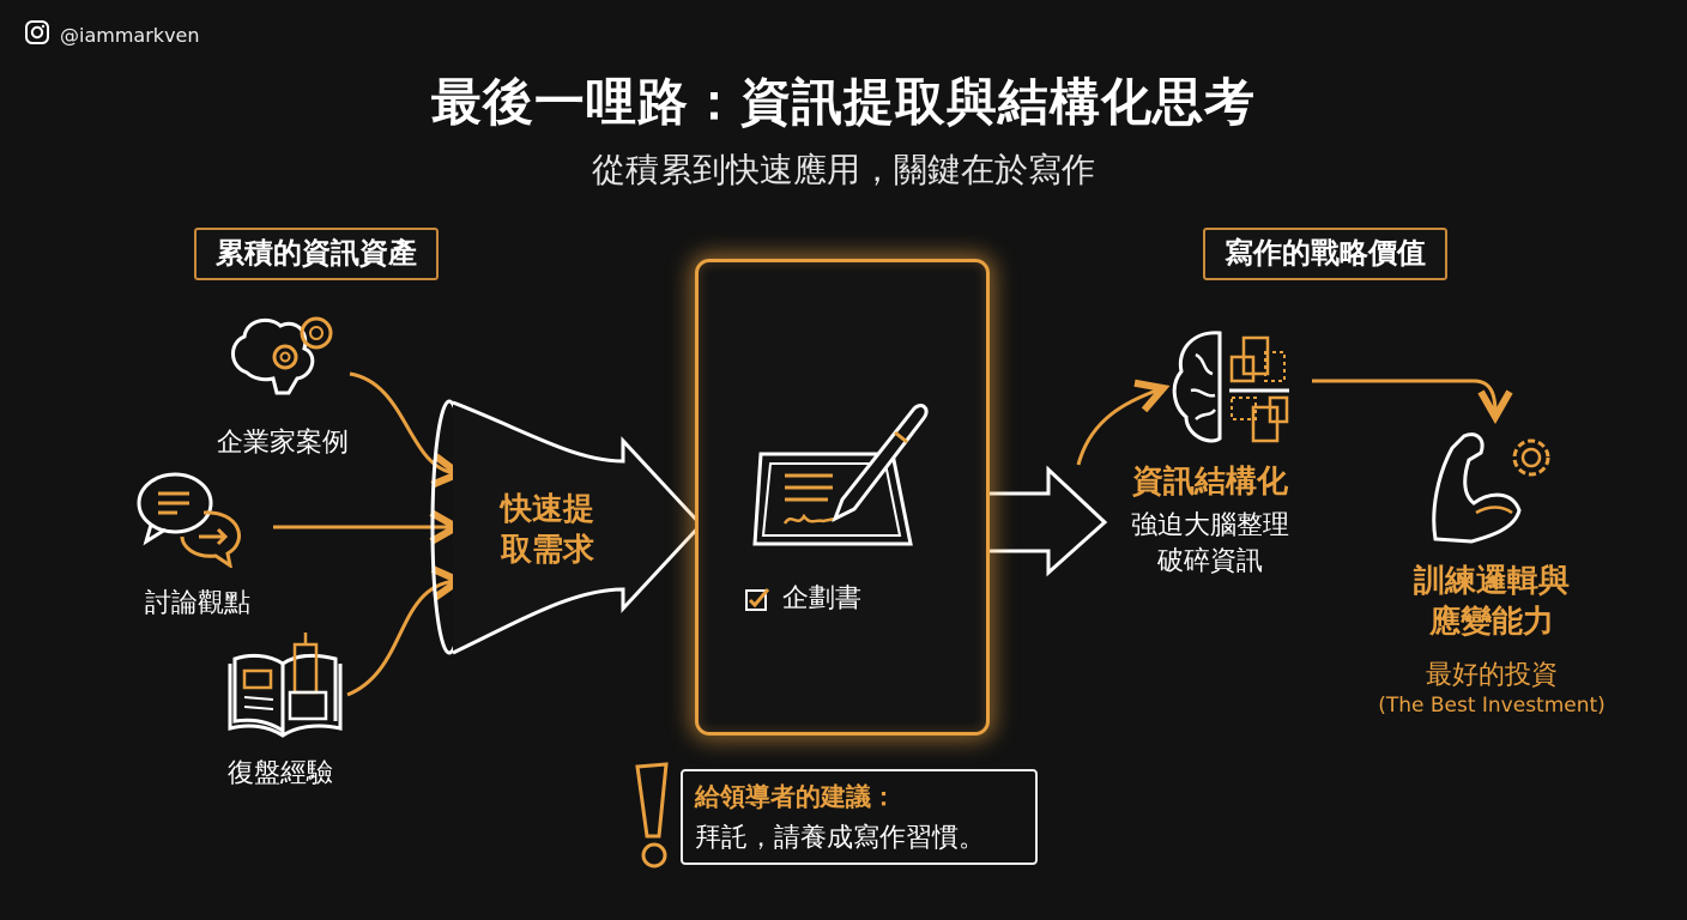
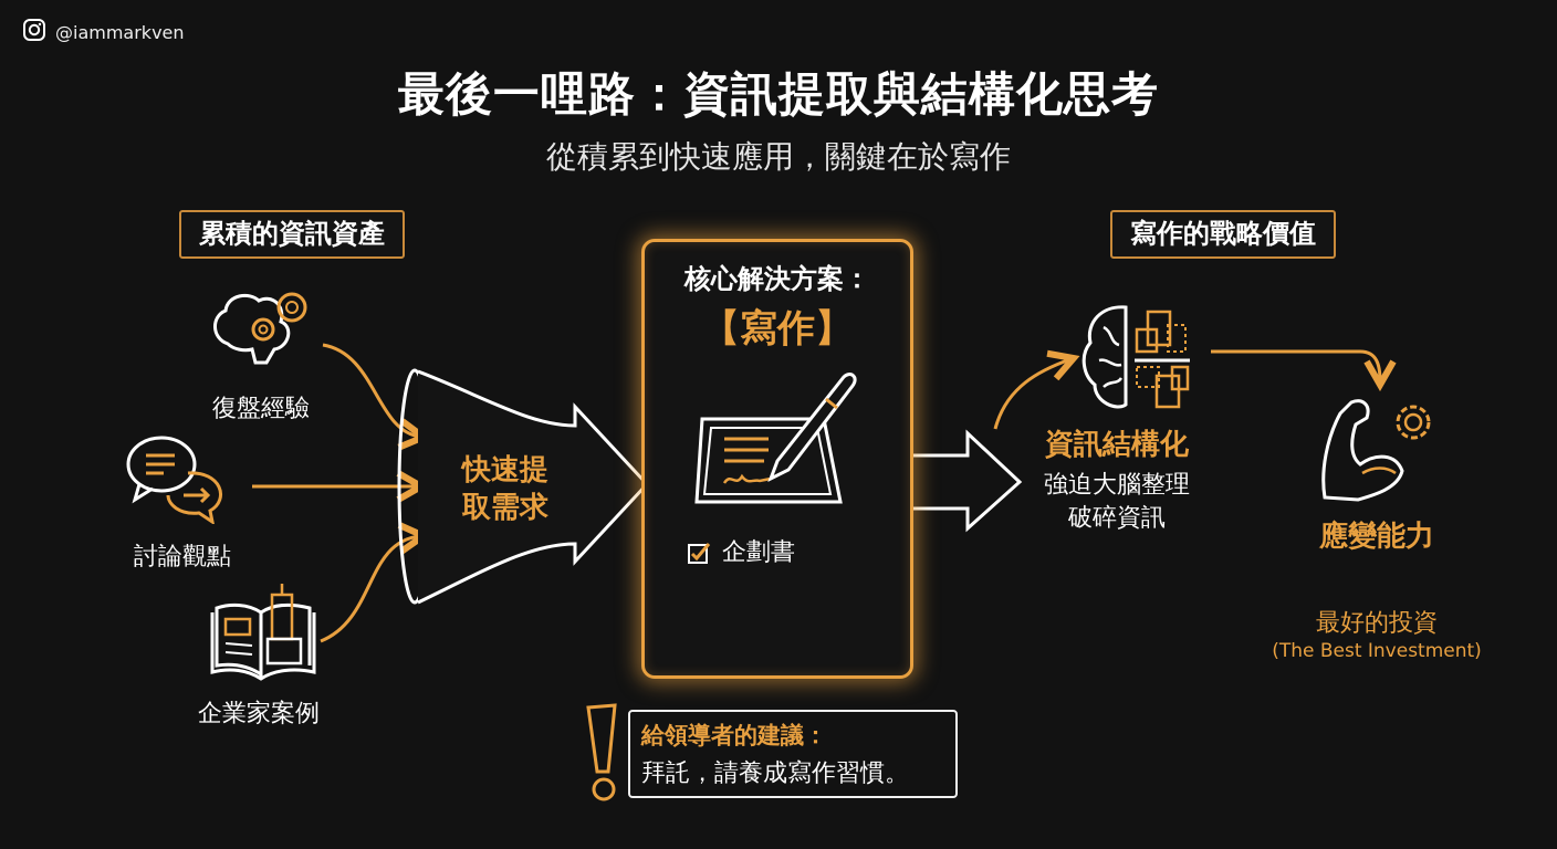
  @iammarkven
  最後一哩路：資訊提取與結構化思考
  從積累到快速應用，關鍵在於寫作
  累積的資訊資產
  寫作的戰略價值
- 企業家案例
+ 復盤經驗
  討論觀點
- 復盤經驗
+ 企業家案例
  快速提
  取需求
+ 核心解決方案：
+ 【寫作】
  企劃書
  給領導者的建議：
  拜託，請養成寫作習慣。
  資訊結構化
  強迫大腦整理
  破碎資訊
- 訓練邏輯與
  應變能力
  最好的投資
  (The Best Investment)
